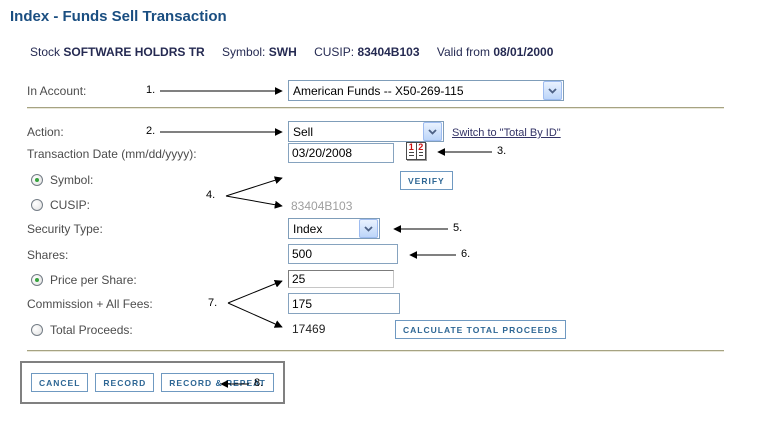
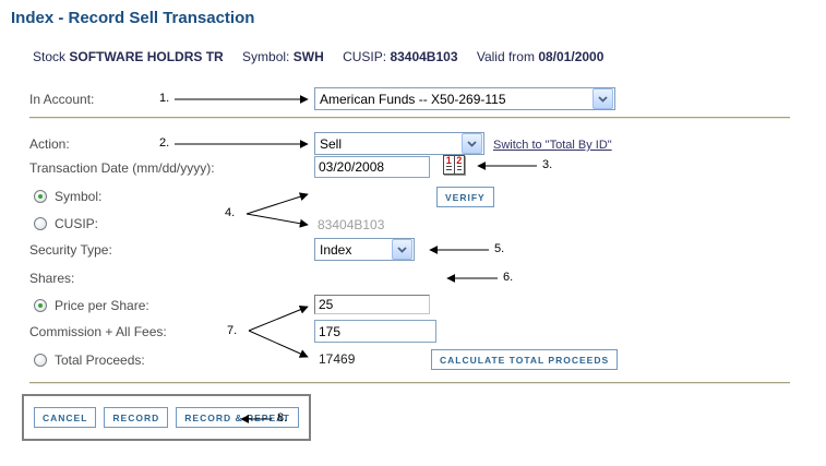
- Index - Funds Sell Transaction
+ Index - Record Sell Transaction
  Stock SOFTWARE HOLDRS TR Symbol: SWH CUSIP: 83404B103 Valid from 08/01/2000
  In Account:
  American Funds -- X50-269-115
  Action:
  Sell
  Switch to "Total By ID"
  Transaction Date (mm/dd/yyyy):
  03/20/2008
  1
  2
  Symbol:
  VERIFY
  CUSIP:
  83404B103
  Security Type:
  Index
  Shares:
- 500
  Price per Share:
  25
  Commission + All Fees:
  175
  Total Proceeds:
  17469
  CALCULATE TOTAL PROCEEDS
  CANCEL
  RECORD
  RECORD & REPEAT
  1.
  2.
  3.
  4.
  5.
  6.
  7.
  8.
